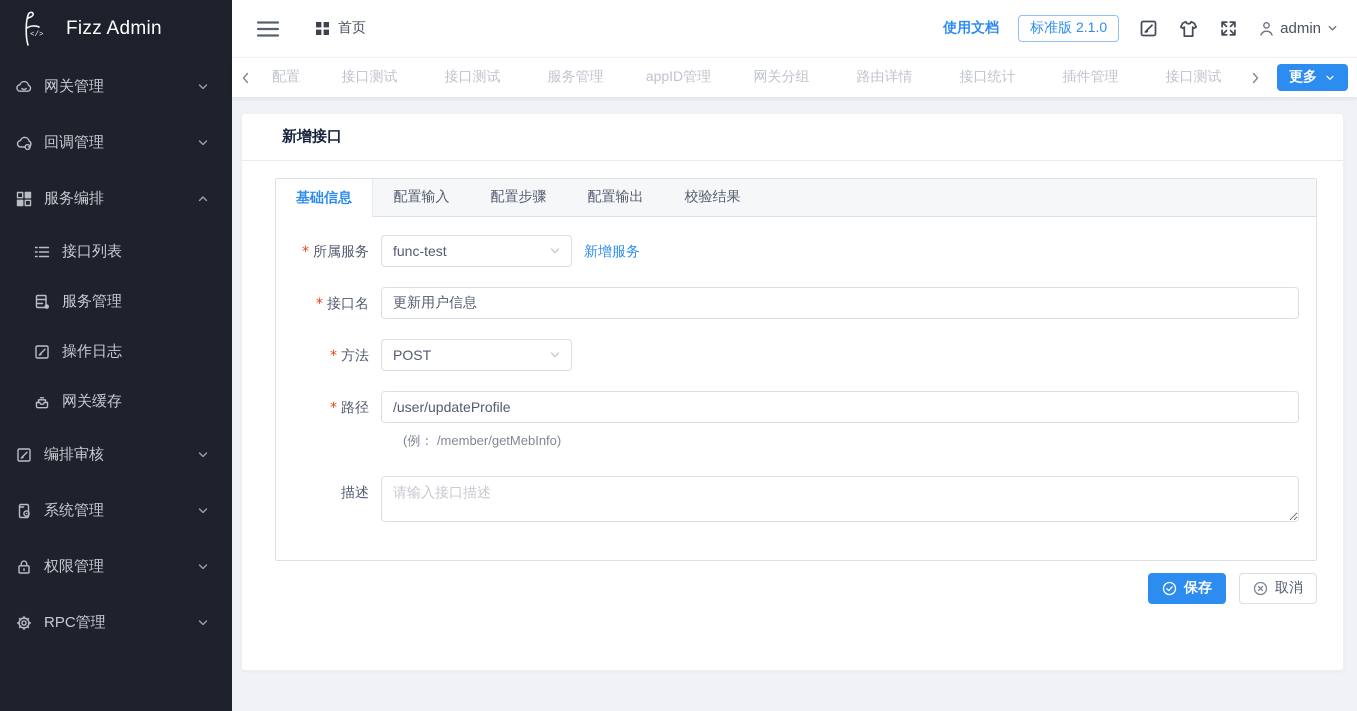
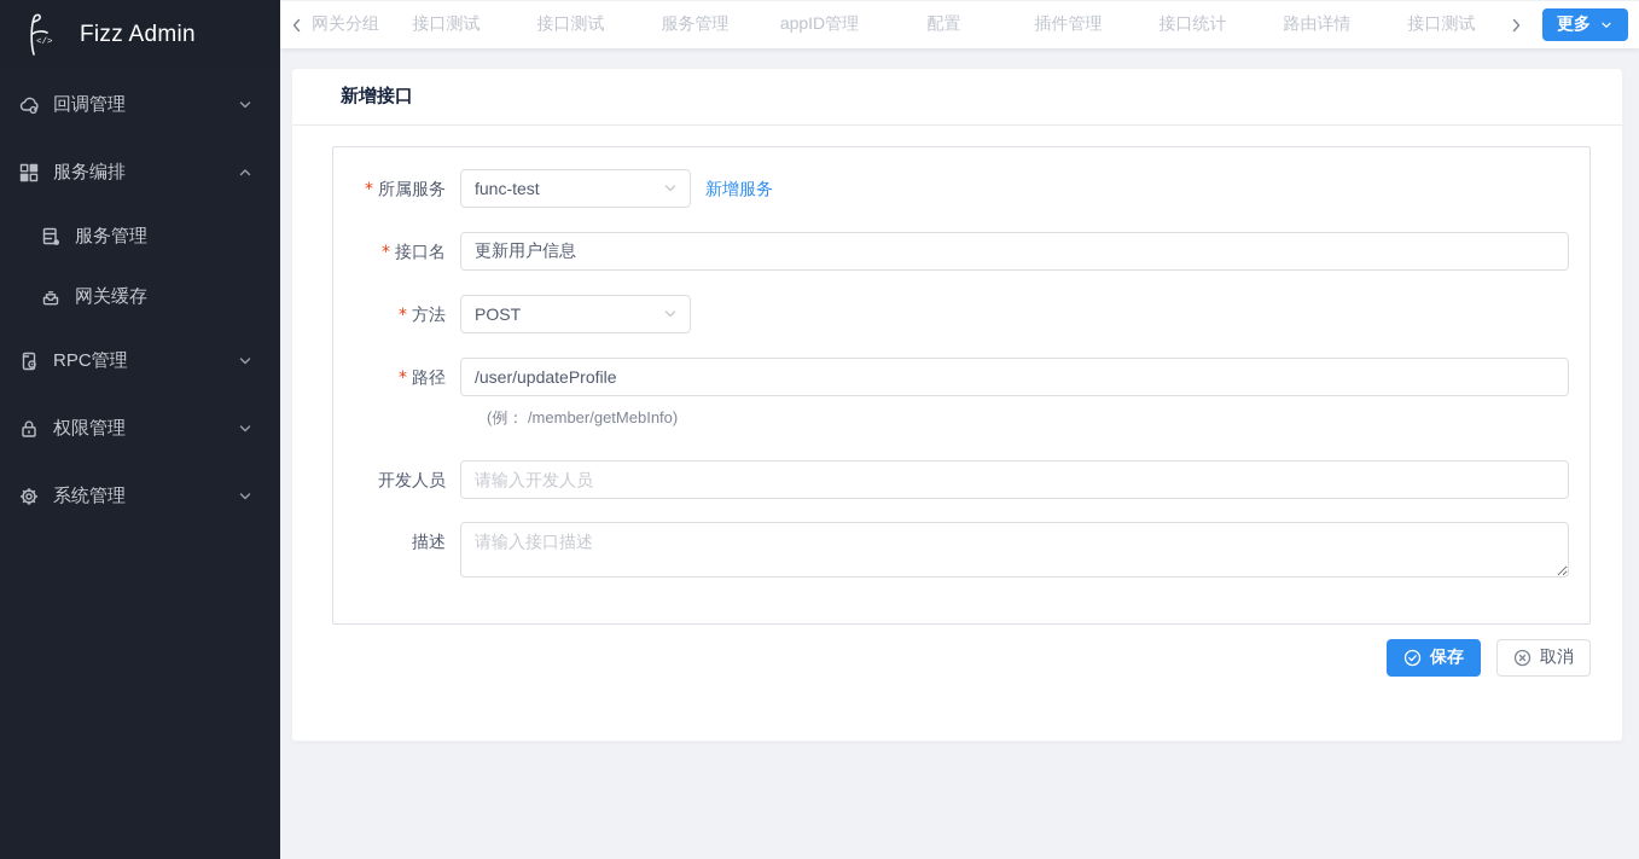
  </>
  Fizz Admin
- 网关管理
  回调管理
  服务编排
- 接口列表
  服务管理
- 操作日志
  网关缓存
- 编排审核
- 系统管理
+ RPC管理
  权限管理
- RPC管理
+ 系统管理
- 首页
- 使用文档
- 标准版 2.1.0
- admin
- 配置
+ 网关分组
  接口测试
  接口测试
  服务管理
  appID管理
- 网关分组
+ 配置
- 路由详情
+ 插件管理
  接口统计
- 插件管理
+ 路由详情
  接口测试
  更多
  新增接口
- 基础信息
- 配置输入
- 配置步骤
- 配置输出
- 校验结果
  所属服务
  func-test
  新增服务
  接口名
  更新用户信息
  方法
  POST
  路径
  /user/updateProfile
  (例： /member/getMebInfo)
+ 开发人员
+ 请输入开发人员
  描述
  请输入接口描述
  保存
  取消
